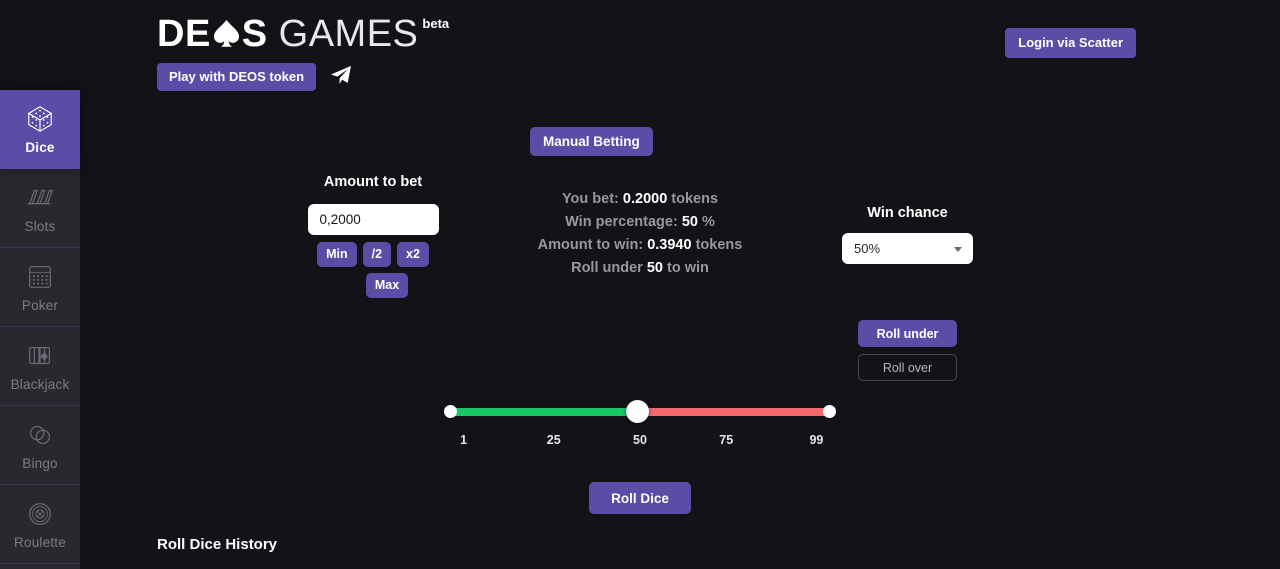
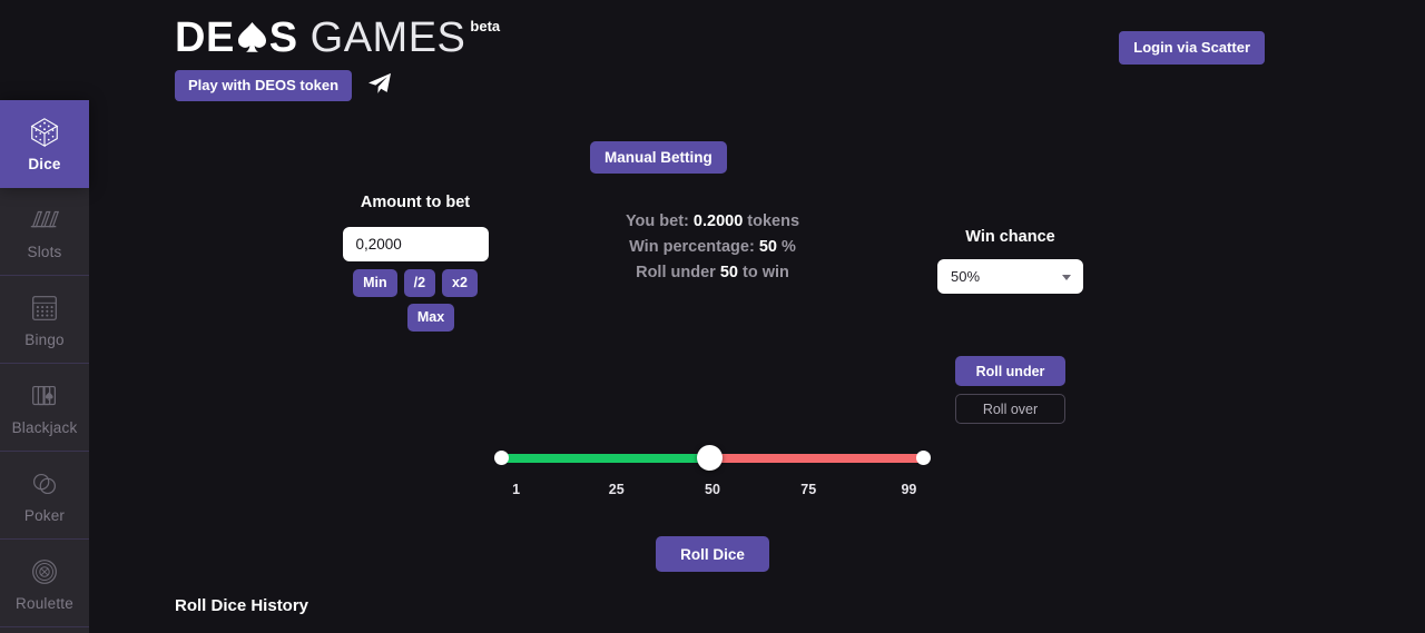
  Dice
  Slots
- Poker
+ Bingo
  Blackjack
- Bingo
+ Poker
  Roulette
  DE
  S
  GAMES
  beta
  Play with DEOS token
  Login via Scatter
  Manual Betting
  Amount to bet
  0,2000
  Min
  /2
  x2
  Max
  You bet: 0.2000 tokens
  Win percentage: 50 %
- Amount to win: 0.3940 tokens
  Roll under 50 to win
  Win chance
  50%
  Roll under
  Roll over
  1
  25
  50
  75
  99
  Roll Dice
  Roll Dice History
